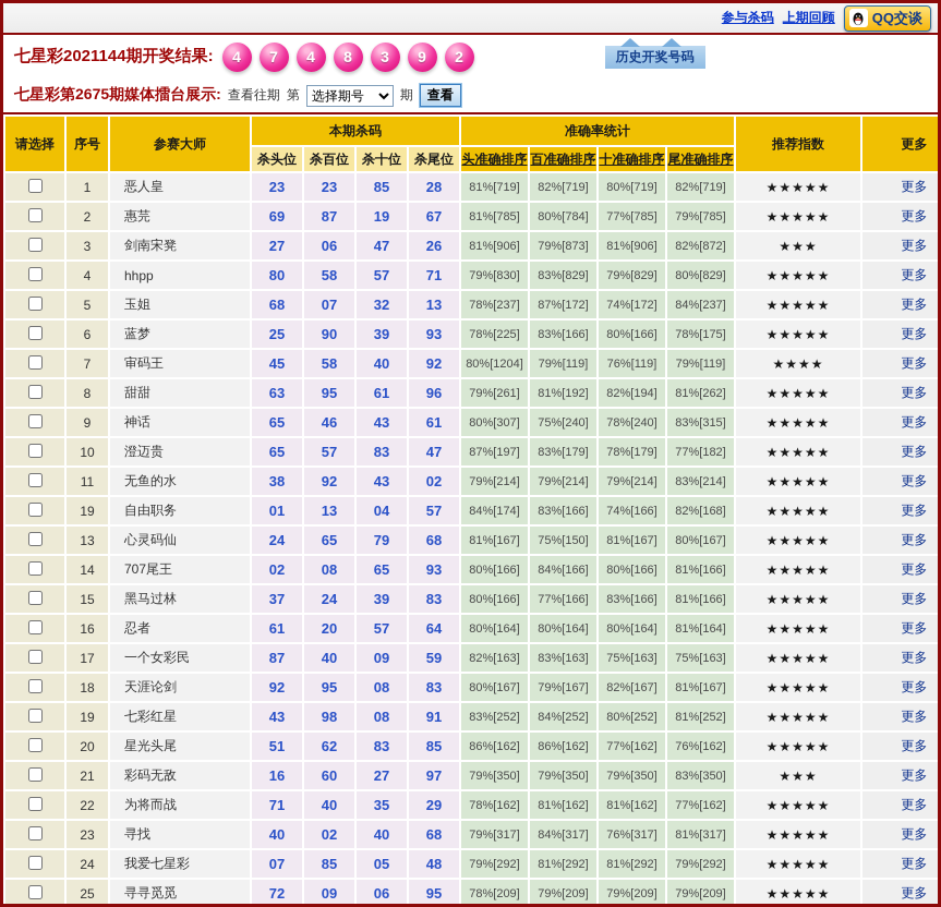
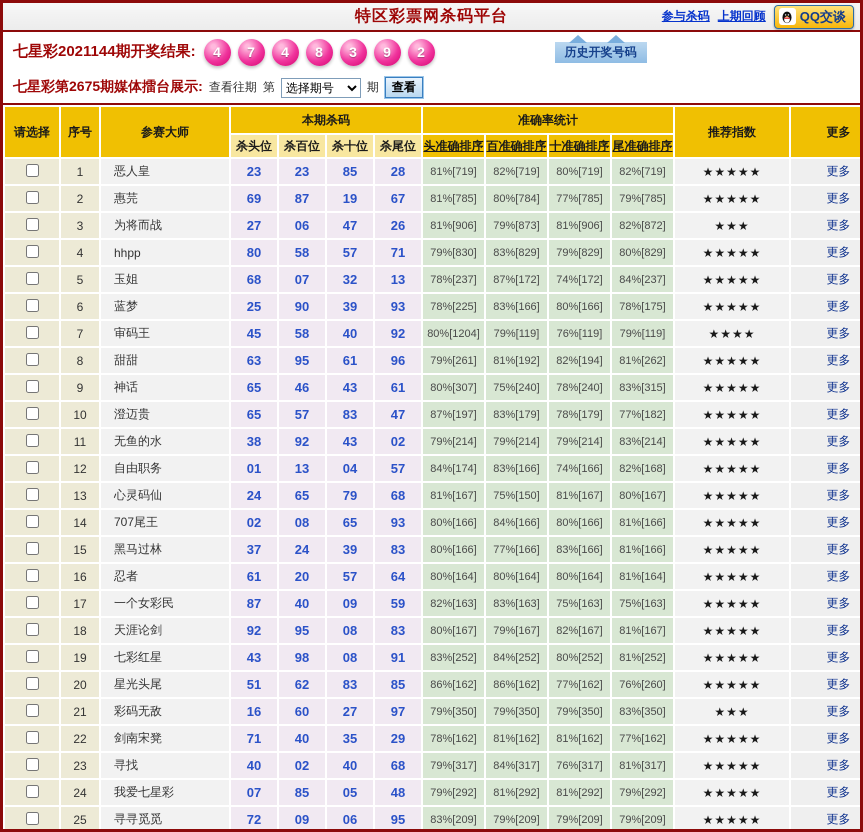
+ 特区彩票网杀码平台
  参与杀码
  上期回顾
  QQ交谈
  七星彩2021144期开奖结果:
  4
  7
  4
  8
  3
  9
  2
  历史开奖号码
  七星彩第2675期媒体擂台展示:
  查看往期
  第
  选择期号
  期
  查看
  请选择	序号	参赛大师	本期杀码	准确率统计	推荐指数	更多
  杀头位	杀百位	杀十位	杀尾位	头准确排序	百准确排序	十准确排序	尾准确排序
  	1	恶人皇	23	23	85	28	81%[719]	82%[719]	80%[719]	82%[719]	★★★★★	更多
  	2	惠芫	69	87	19	67	81%[785]	80%[784]	77%[785]	79%[785]	★★★★★	更多
- 	3	剑南宋凳	27	06	47	26	81%[906]	79%[873]	81%[906]	82%[872]	★★★	更多
+ 	3	为将而战	27	06	47	26	81%[906]	79%[873]	81%[906]	82%[872]	★★★	更多
  	4	hhpp	80	58	57	71	79%[830]	83%[829]	79%[829]	80%[829]	★★★★★	更多
  	5	玉姐	68	07	32	13	78%[237]	87%[172]	74%[172]	84%[237]	★★★★★	更多
  	6	蓝梦	25	90	39	93	78%[225]	83%[166]	80%[166]	78%[175]	★★★★★	更多
  	7	审码王	45	58	40	92	80%[1204]	79%[119]	76%[119]	79%[119]	★★★★	更多
  	8	甜甜	63	95	61	96	79%[261]	81%[192]	82%[194]	81%[262]	★★★★★	更多
  	9	神话	65	46	43	61	80%[307]	75%[240]	78%[240]	83%[315]	★★★★★	更多
  	10	澄迈贵	65	57	83	47	87%[197]	83%[179]	78%[179]	77%[182]	★★★★★	更多
  	11	无鱼的水	38	92	43	02	79%[214]	79%[214]	79%[214]	83%[214]	★★★★★	更多
- 	19	自由职务	01	13	04	57	84%[174]	83%[166]	74%[166]	82%[168]	★★★★★	更多
+ 	12	自由职务	01	13	04	57	84%[174]	83%[166]	74%[166]	82%[168]	★★★★★	更多
  	13	心灵码仙	24	65	79	68	81%[167]	75%[150]	81%[167]	80%[167]	★★★★★	更多
  	14	707尾王	02	08	65	93	80%[166]	84%[166]	80%[166]	81%[166]	★★★★★	更多
  	15	黑马过林	37	24	39	83	80%[166]	77%[166]	83%[166]	81%[166]	★★★★★	更多
  	16	忍者	61	20	57	64	80%[164]	80%[164]	80%[164]	81%[164]	★★★★★	更多
  	17	一个女彩民	87	40	09	59	82%[163]	83%[163]	75%[163]	75%[163]	★★★★★	更多
  	18	天涯论剑	92	95	08	83	80%[167]	79%[167]	82%[167]	81%[167]	★★★★★	更多
  	19	七彩红星	43	98	08	91	83%[252]	84%[252]	80%[252]	81%[252]	★★★★★	更多
- 	20	星光头尾	51	62	83	85	86%[162]	86%[162]	77%[162]	76%[162]	★★★★★	更多
+ 	20	星光头尾	51	62	83	85	86%[162]	86%[162]	77%[162]	76%[260]	★★★★★	更多
  	21	彩码无敌	16	60	27	97	79%[350]	79%[350]	79%[350]	83%[350]	★★★	更多
- 	22	为将而战	71	40	35	29	78%[162]	81%[162]	81%[162]	77%[162]	★★★★★	更多
+ 	22	剑南宋凳	71	40	35	29	78%[162]	81%[162]	81%[162]	77%[162]	★★★★★	更多
  	23	寻找	40	02	40	68	79%[317]	84%[317]	76%[317]	81%[317]	★★★★★	更多
  	24	我爱七星彩	07	85	05	48	79%[292]	81%[292]	81%[292]	79%[292]	★★★★★	更多
- 	25	寻寻觅觅	72	09	06	95	78%[209]	79%[209]	79%[209]	79%[209]	★★★★★	更多
+ 	25	寻寻觅觅	72	09	06	95	83%[209]	79%[209]	79%[209]	79%[209]	★★★★★	更多
